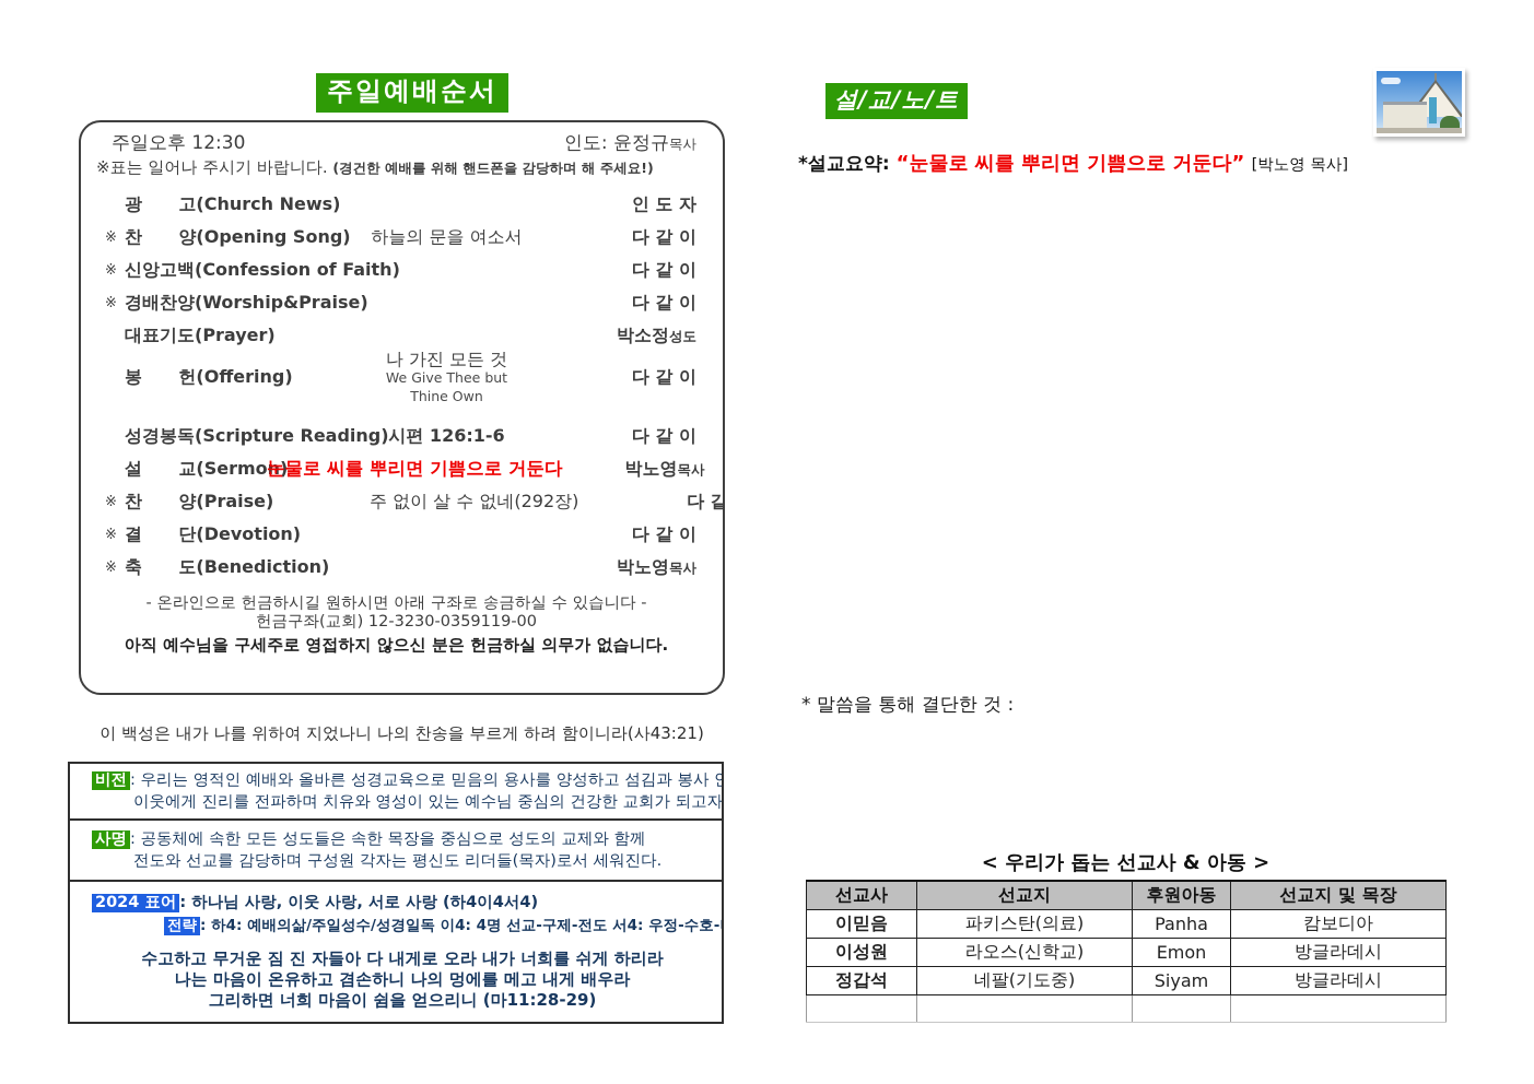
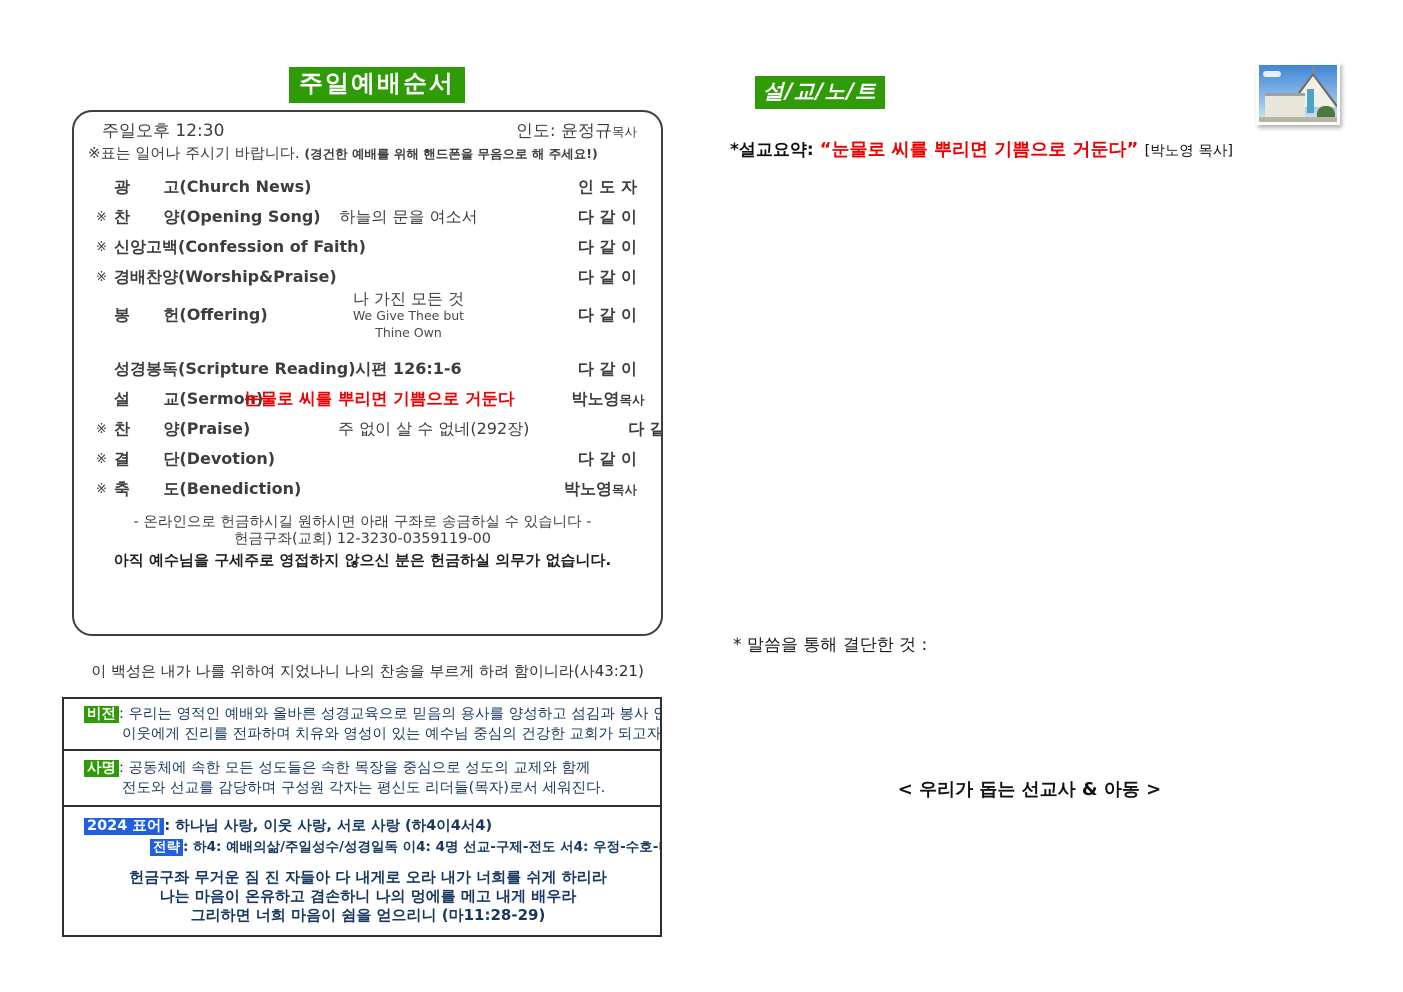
  주일예배순서
  주일오후 12:30
  인도: 윤정규목사
- ※표는 일어나 주시기 바랍니다. (경건한 예배를 위해 핸드폰을 감당하며 해 주세요!)
+ ※표는 일어나 주시기 바랍니다. (경건한 예배를 위해 핸드폰을 무음으로 해 주세요!)
  광 고(Church News)
  인 도 자
  ※
  찬 양(Opening Song)
  하늘의 문을 여소서
  다 같 이
  ※
  신앙고백(Confession of Faith)
  다 같 이
  ※
  경배찬양(Worship&Praise)
  다 같 이
- 대표기도(Prayer)
- 박소정성도
  봉 헌(Offering)
  나 가진 모든 것
  We Give Thee but Thine Own
  다 같 이
  성경봉독(Scripture Readin
  시편 126:1-6
  다 같 이
  설 교(Sermo
  눈물로 씨를 뿌리면 기쁨으로 거둔다
  박노영목사
  ※
  찬 양(Praise)
  주 없이 살 수 없네(292장)
  ※
  결 단(Devotion)
  다 같 이
  ※
  축 도(Benediction)
  박노영목사
  - 온라인으로 헌금하시길 원하시면 아래 구좌로 송금하실 수 있습니다 -
  헌금구좌(교회) 12-3230-0359119-00
  아직 예수님을 구세주로 영접하지 않으신 분은 헌금하실 의무가 없습니다.
  이 백성은 내가 나를 위하여 지었나니 나의 찬송을 부르게 하려 함이니라(사43:21)
  비전 : 우리는 영적인 예배와 올바른 성경교육으로 믿음의 용사를 양성하고 섬김과 봉사
  이웃에게 진리를 전파하며 치유와 영성이 있는 예수님 중심의 건강한 교회가 되고자
  사명 : 공동체에 속한 모든 성도들은 속한 목장을 중심으로 성도의 교제와 함께
  전도와 선교를 감당하며 구성원 각자는 평신도 리더들(목자)로서 세워진다.
  2024 표어 : 하나님 사랑, 이웃 사랑, 서로 사랑 (하4이4서4)
  전략 : 하4: 예배의삶/주일성수/성경일독 이4: 4명 선교-구제-전도 서4: 우정-수호-
- 수고하고 무거운 짐 진 자들아 다 내게로 오라 내가 너희를 쉬게 하리라
+ 헌금구좌 무거운 짐 진 자들아 다 내게로 오라 내가 너희를 쉬게 하리라
  나는 마음이 온유하고 겸손하니 나의 멍에를 메고 내게 배우라
  그리하면 너희 마음이 쉼을 얻으리니 (마11:28-29)
  설/교/노/트
  *설교요약: “눈물로 씨를 뿌리면 기쁨으로 거둔다” [박노영 목사]
  * 말씀을 통해 결단한 것 :
  < 우리가 돕는 선교사 & 아동 >
- 선교사	선교지	후원아동	선교지 및 목장
- 이믿음	파키스탄(의료)	Panha	캄보디아
- 이성원	라오스(신학교)	Emon	방글라데시
- 정갑석	네팔(기도중)	Siyam	방글라데시
